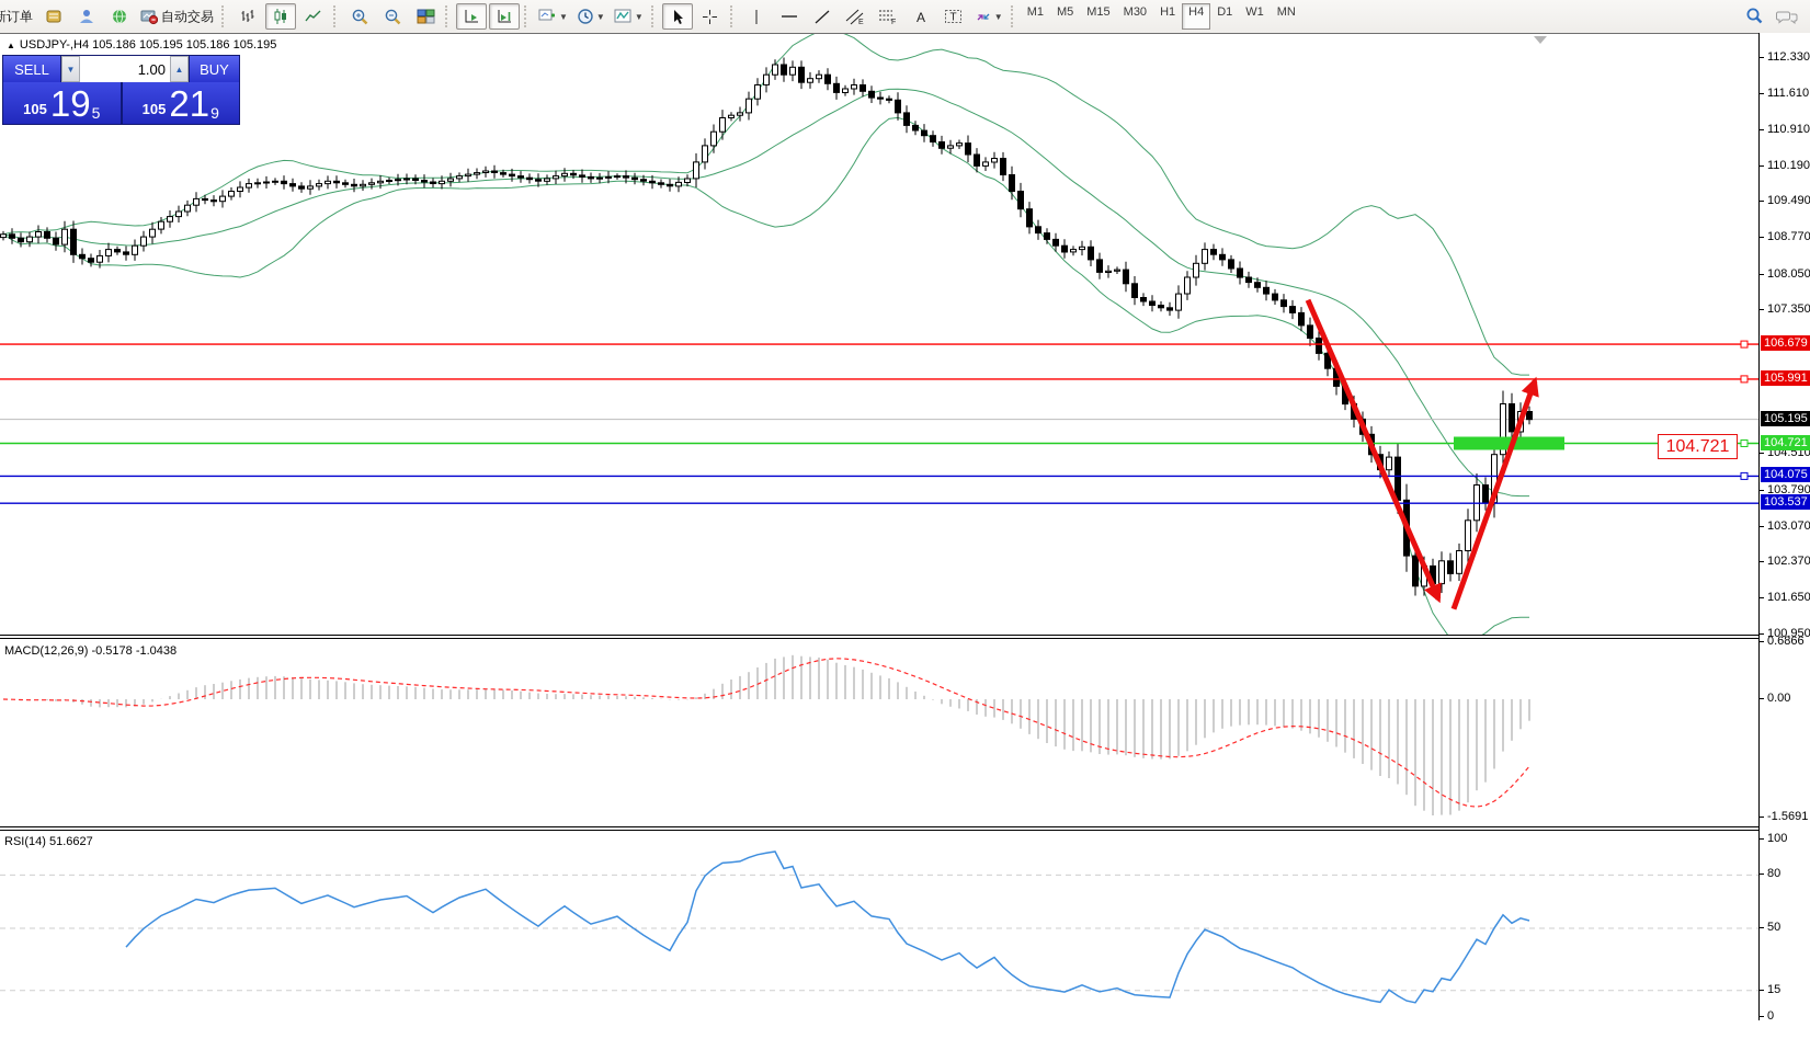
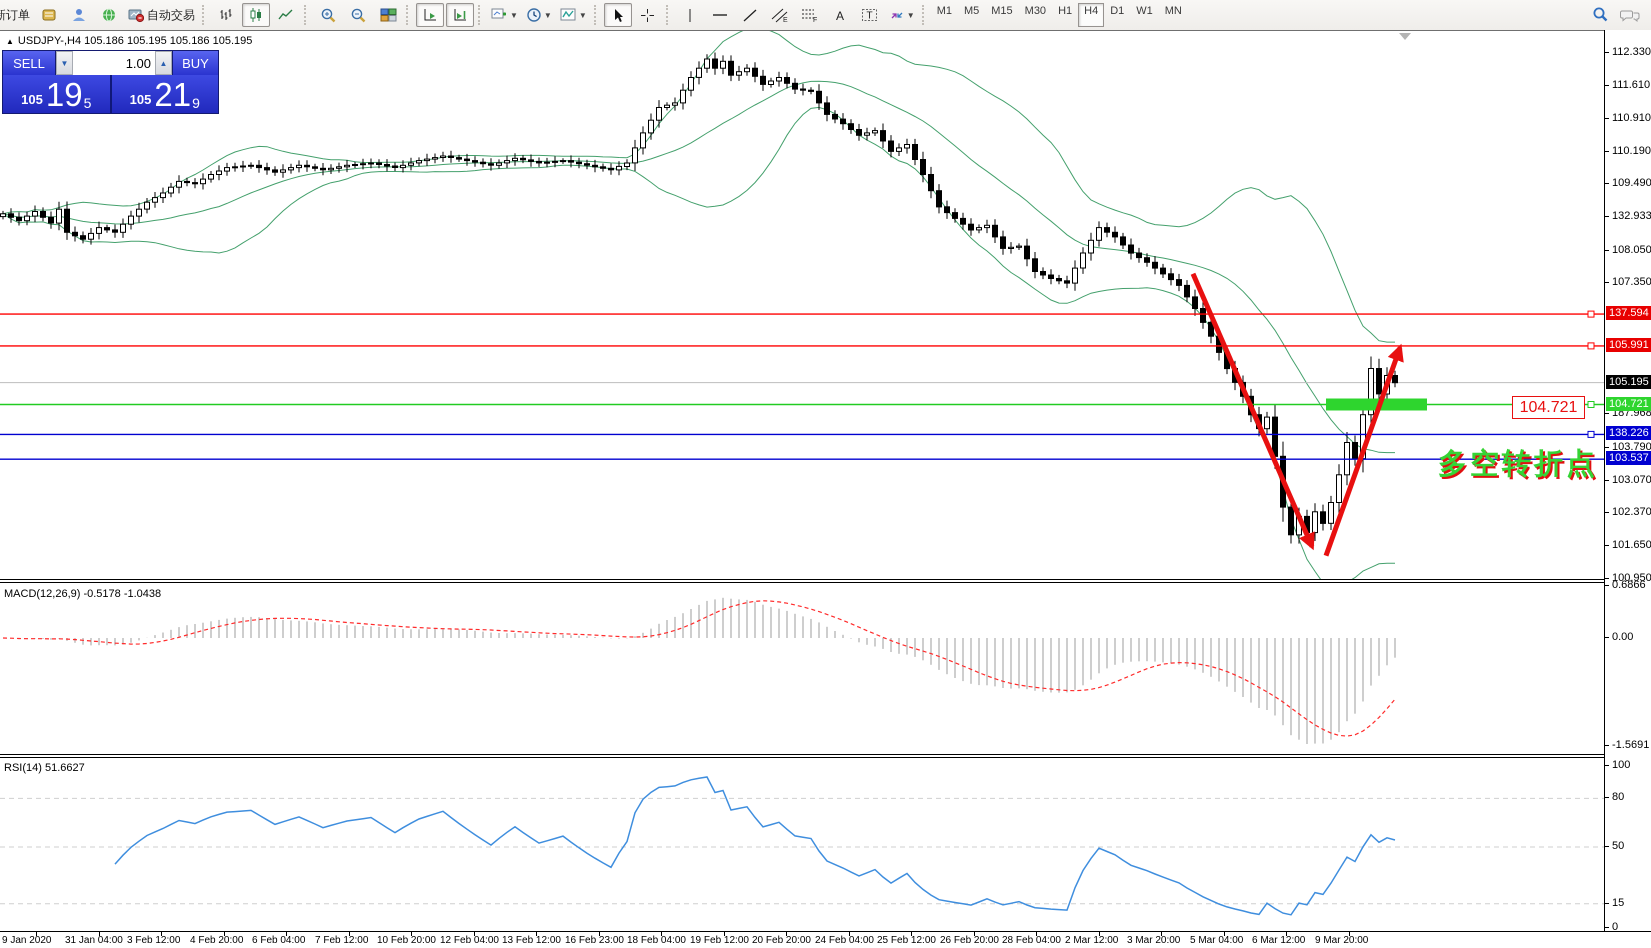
  新订单
  自动交易
  ▼
  ▼
  ▼
  A
  T
  ▼
  M1
  M5
  M15
  M30
  H1
  H4
  D1
  W1
  MN
  ▲ USDJPY-,H4 105.186 105.195 105.186 105.195
  MACD(12,26,9) -0.5178 -1.0438
  RSI(14) 51.6627
  SELL
  ▼
  1.00
  ▲
  BUY
  105
  19
  5
  105
  21
  9
  112.330
  111.610
  110.910
  110.190
  109.490
- 108.770
+ 132.933
  108.050
  107.350
- 104.510
+ 187.968
  103.790
  103.070
  102.370
  101.650
  100.950
- 106.679
+ 137.594
  105.991
  105.195
  104.721
- 104.075
+ 138.226
  103.537
  0.6866
  0.00
  -1.5691
  100
  80
  50
  15
  0
+ 9 Jan 2020
+ 31 Jan 04:00
+ 3 Feb 12:00
+ 4 Feb 20:00
+ 6 Feb 04:00
+ 7 Feb 12:00
+ 10 Feb 20:00
+ 12 Feb 04:00
+ 13 Feb 12:00
+ 16 Feb 23:00
+ 18 Feb 04:00
+ 19 Feb 12:00
+ 20 Feb 20:00
+ 24 Feb 04:00
+ 25 Feb 12:00
+ 26 Feb 20:00
+ 28 Feb 04:00
+ 2 Mar 12:00
+ 3 Mar 20:00
+ 5 Mar 04:00
+ 6 Mar 12:00
+ 9 Mar 20:00
  104.721
+ 多空转折点
